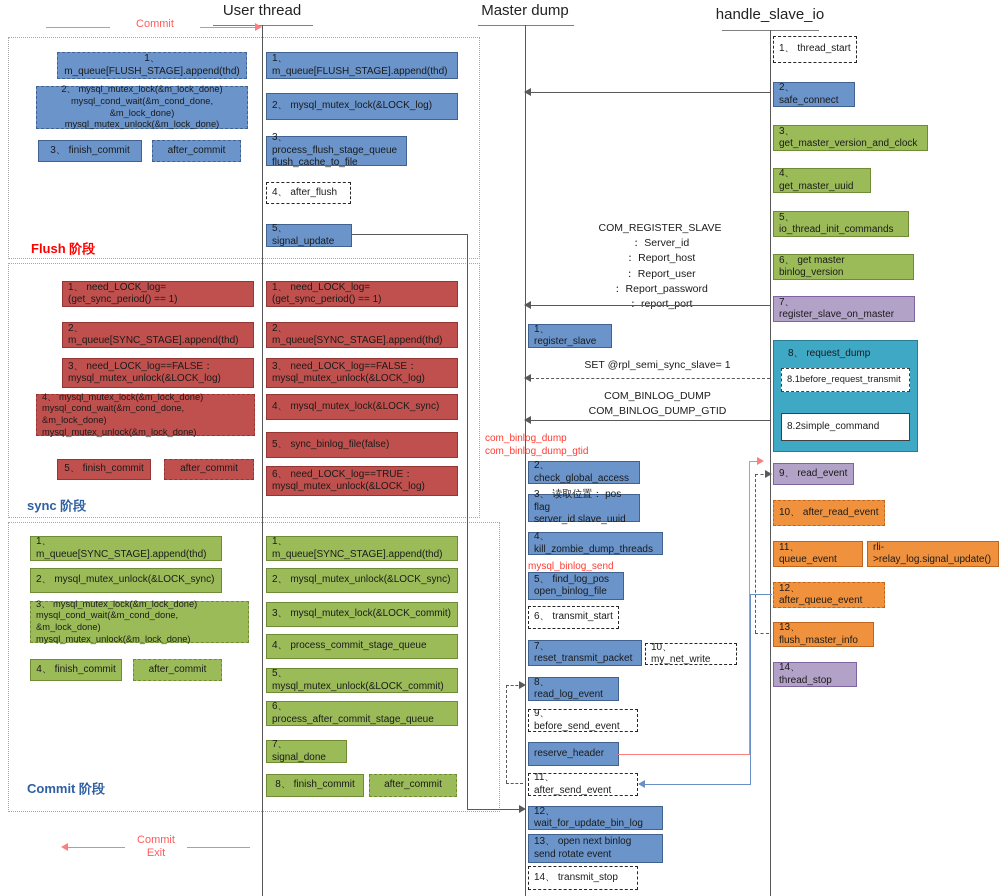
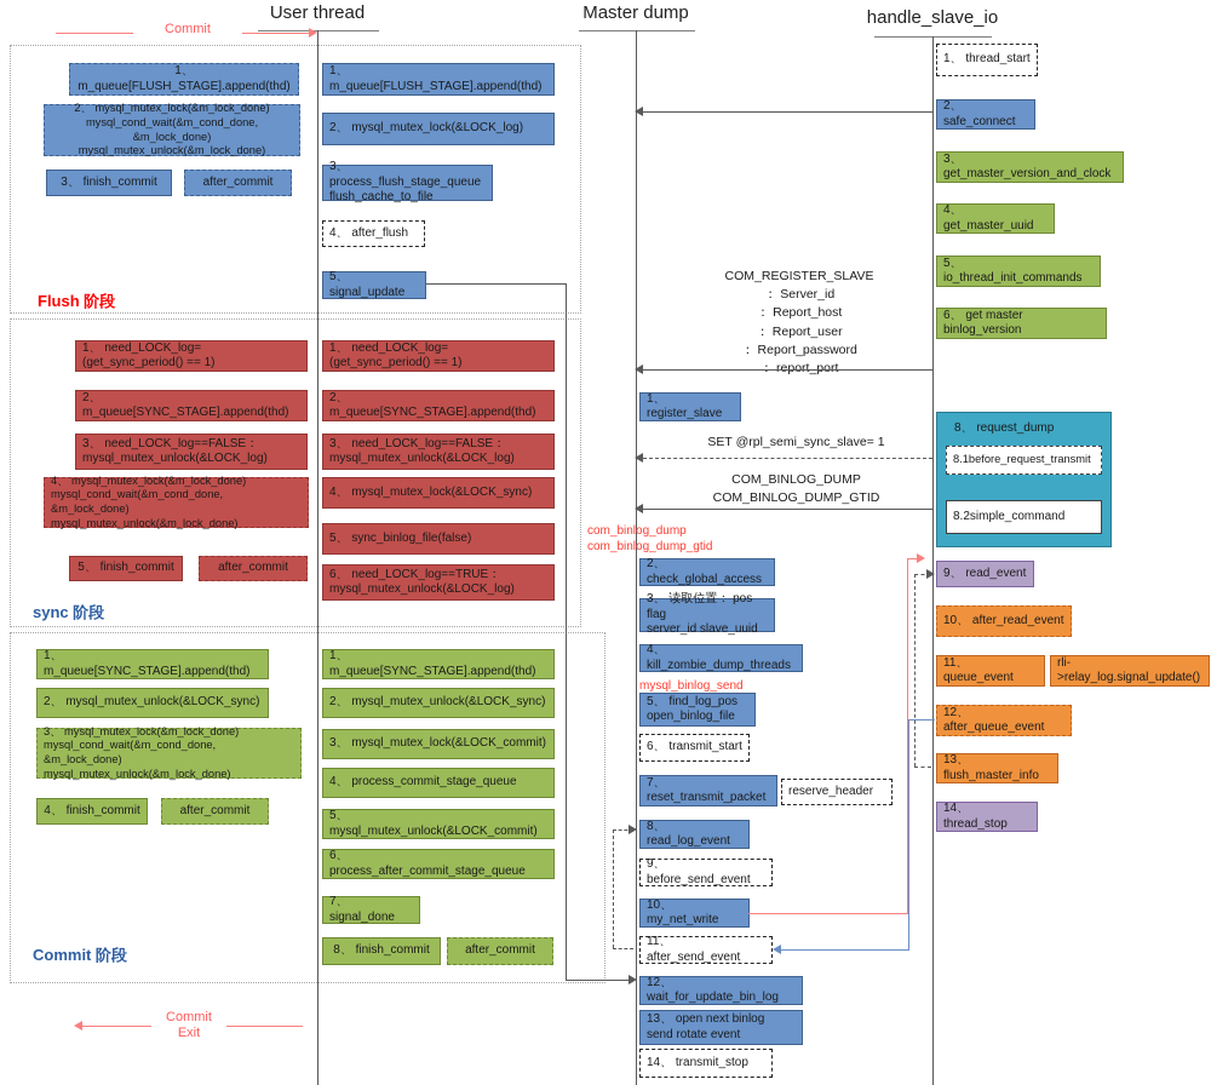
  User thread
  Master dump
  handle_slave_io
  Commit
  Flush 阶段
  sync 阶段
  Commit 阶段
  1、 m_queue[FLUSH_STAGE].append(thd)
  2、 mysql_mutex_lock(&m_lock_done)
  mysql_cond_wait(&m_cond_done, &m_lock_done)
  mysql_mutex_unlock(&m_lock_done)
  3、 finish_commit
  after_commit
  1、 m_queue[FLUSH_STAGE].append(thd)
  2、 mysql_mutex_lock(&LOCK_log)
  3、 process_flush_stage_queue
  flush_cache_to_file
  4、 after_flush
  5、 signal_update
  1、 need_LOCK_log= (get_sync_period() == 1)
  2、 m_queue[SYNC_STAGE].append(thd)
  3、 need_LOCK_log==FALSE：
  mysql_mutex_unlock(&LOCK_log)
  4、 mysql_mutex_lock(&m_lock_done)
  mysql_cond_wait(&m_cond_done, &m_lock_done)
  mysql_mutex_unlock(&m_lock_done)
  5、 finish_commit
  after_commit
  1、 need_LOCK_log= (get_sync_period() == 1)
  2、 m_queue[SYNC_STAGE].append(thd)
  3、 need_LOCK_log==FALSE：
  mysql_mutex_unlock(&LOCK_log)
  4、 mysql_mutex_lock(&LOCK_sync)
  5、 sync_binlog_file(false)
  6、 need_LOCK_log==TRUE：
  mysql_mutex_unlock(&LOCK_log)
  1、 m_queue[SYNC_STAGE].append(thd)
  2、 mysql_mutex_unlock(&LOCK_sync)
  3、 mysql_mutex_lock(&m_lock_done)
  mysql_cond_wait(&m_cond_done, &m_lock_done)
  mysql_mutex_unlock(&m_lock_done)
  4、 finish_commit
  after_commit
  1、 m_queue[SYNC_STAGE].append(thd)
  2、 mysql_mutex_unlock(&LOCK_sync)
  3、 mysql_mutex_lock(&LOCK_commit)
  4、 process_commit_stage_queue
  5、 mysql_mutex_unlock(&LOCK_commit)
  6、 process_after_commit_stage_queue
  7、 signal_done
  8、 finish_commit
  after_commit
  Commit
  Exit
  COM_REGISTER_SLAVE
  ： Server_id
  ： Report_host
  ： Report_user
  ： Report_password
  ： report_port
  SET @rpl_semi_sync_slave= 1
  COM_BINLOG_DUMP
  COM_BINLOG_DUMP_GTID
  com_binlog_dump
  com_binlog_dump_gtid
  mysql_binlog_send
  1、 register_slave
  2、 check_global_access
  3、 读取位置： pos flag
  server_id slave_uuid
  4、 kill_zombie_dump_threads
  5、 find_log_pos
  open_binlog_file
  6、 transmit_start
  7、 reset_transmit_packet
- 10、 my_net_write
+ reserve_header
  8、 read_log_event
  9、 before_send_event
- reserve_header
+ 10、 my_net_write
  11、 after_send_event
  12、 wait_for_update_bin_log
  13、 open next binlog
  send rotate event
  14、 transmit_stop
  1、 thread_start
  2、 safe_connect
  3、 get_master_version_and_clock
  4、 get_master_uuid
  5、 io_thread_init_commands
  6、 get master binlog_version
- 7、 register_slave_on_master
  8、 request_dump
  8.1before_request_transmit
  8.2simple_command
  9、 read_event
  10、 after_read_event
  11、 queue_event
  rli->relay_log.signal_update()
  12、 after_queue_event
  13、 flush_master_info
  14、 thread_stop
